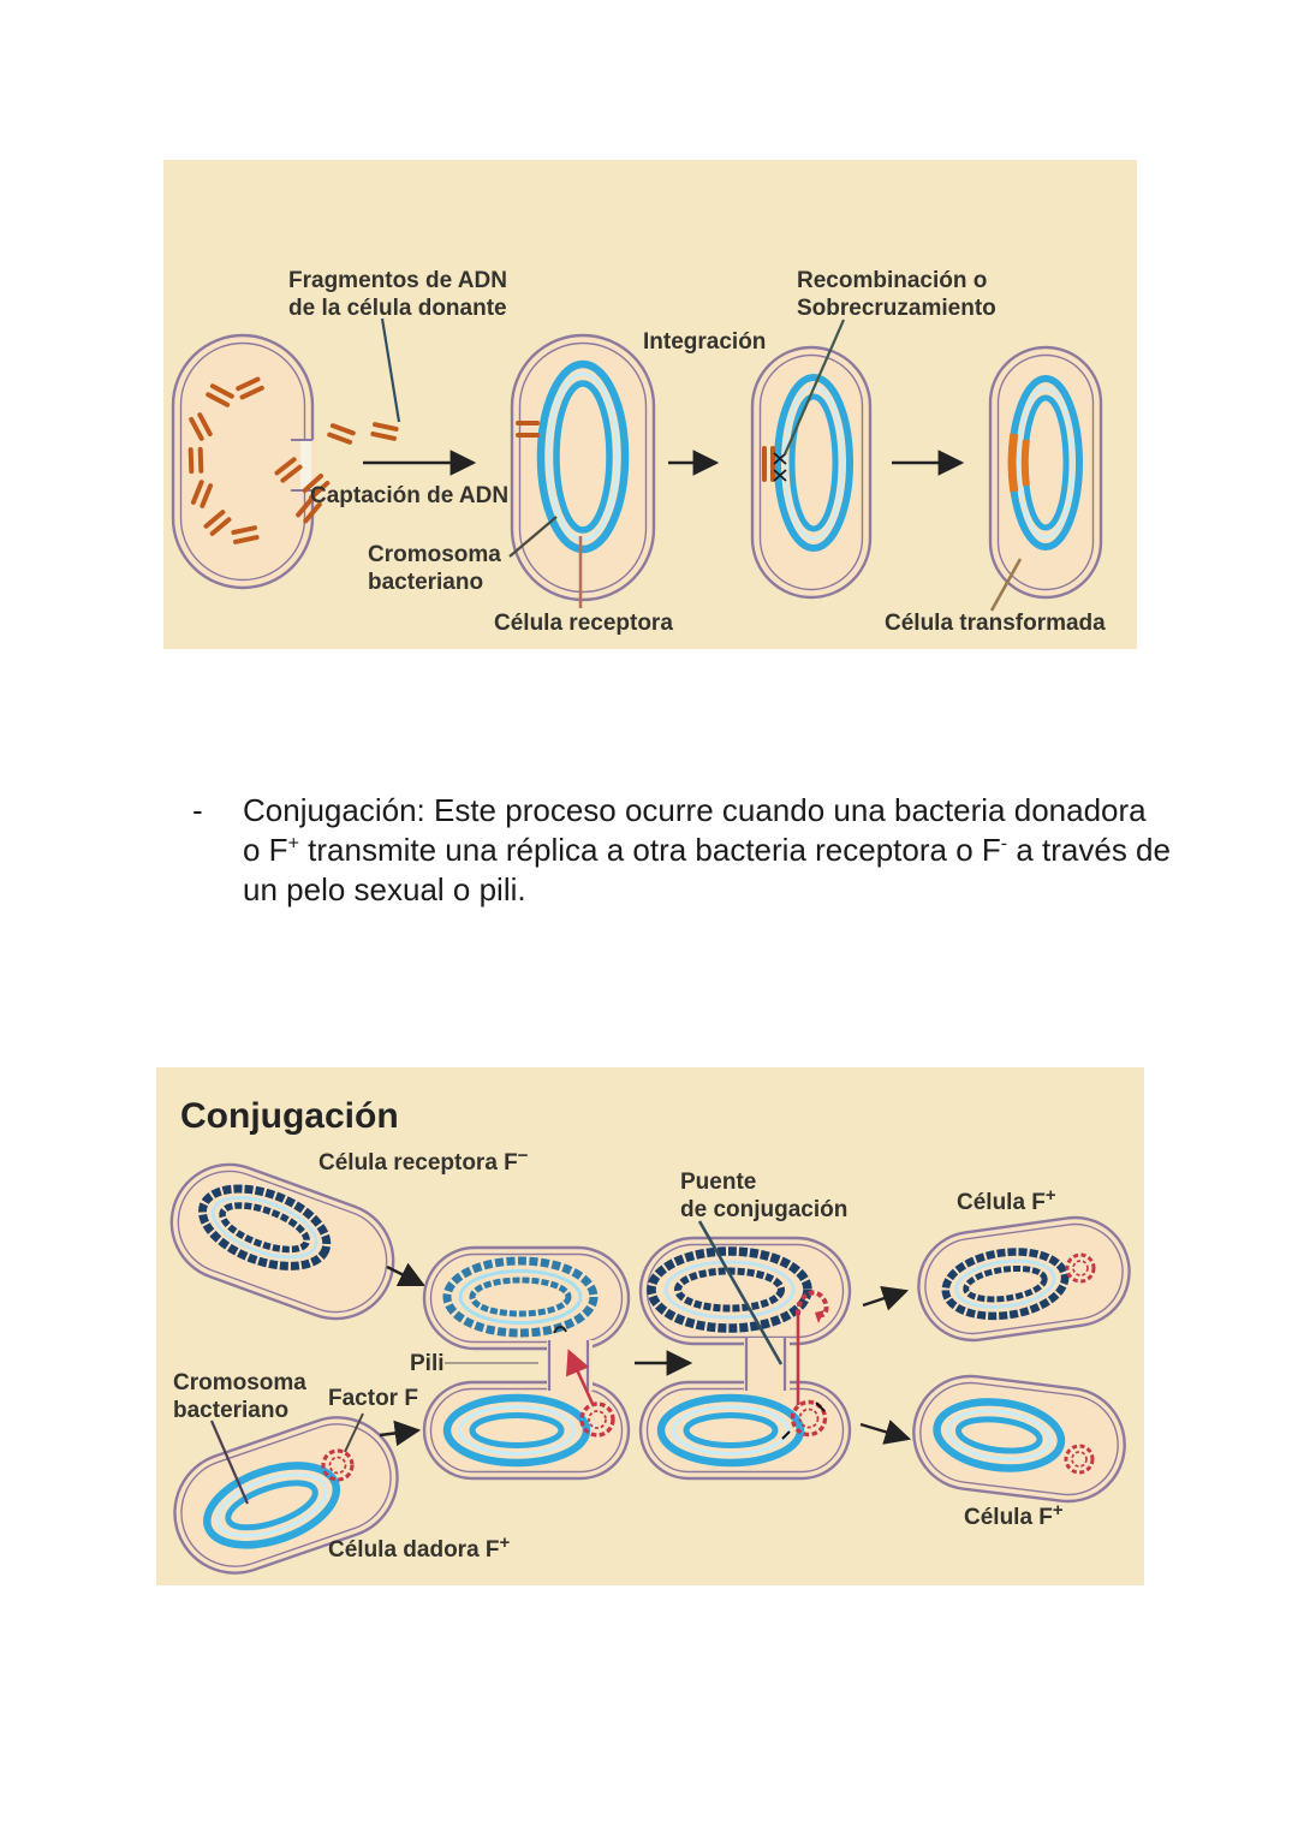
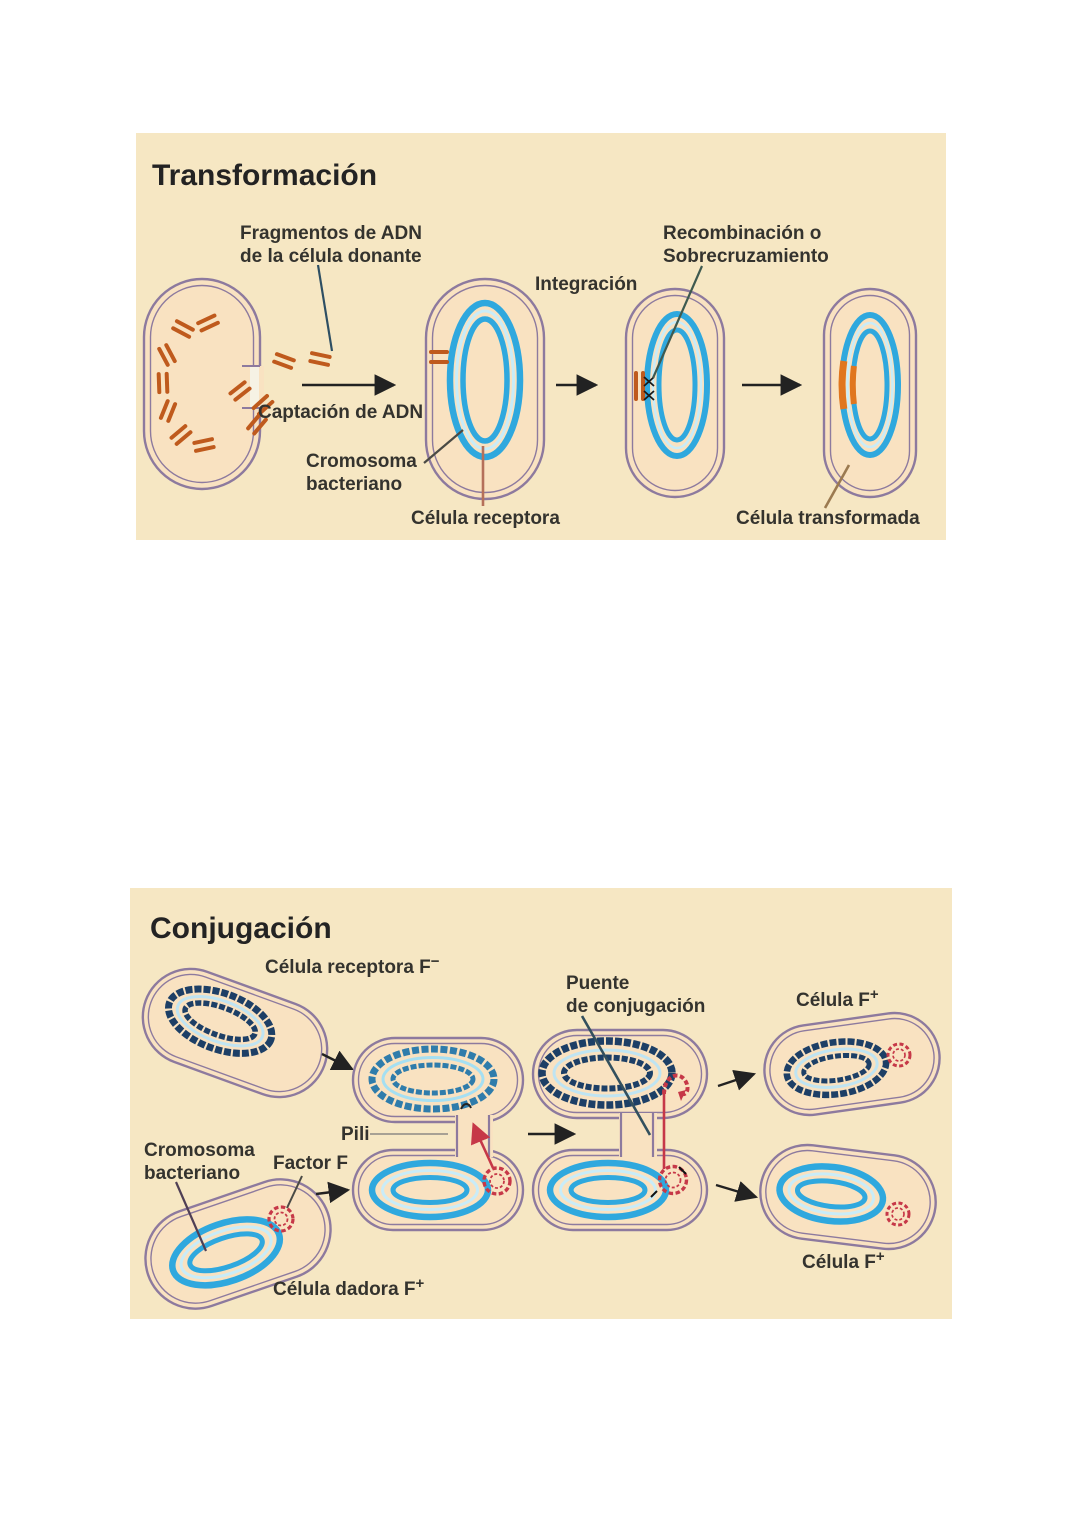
+ Transformación
  Fragmentos de ADN
  de la célula donante
  Captación de ADN
  Integración
  Cromosoma
  bacteriano
  Célula receptora
  Recombinación o
  Sobrecruzamiento
  Célula transformada
- -
- Conjugación: Este proceso ocurre cuando una bacteria donadora
- o F+ transmite una réplica a otra bacteria receptora o F- a través de
- un pelo sexual o pili.
  Conjugación
  Célula receptora F−
  Cromosoma
  bacteriano
  Factor F
  Pili
  Puente
  de conjugación
  Célula F+
  Célula F+
  Célula dadora F+
